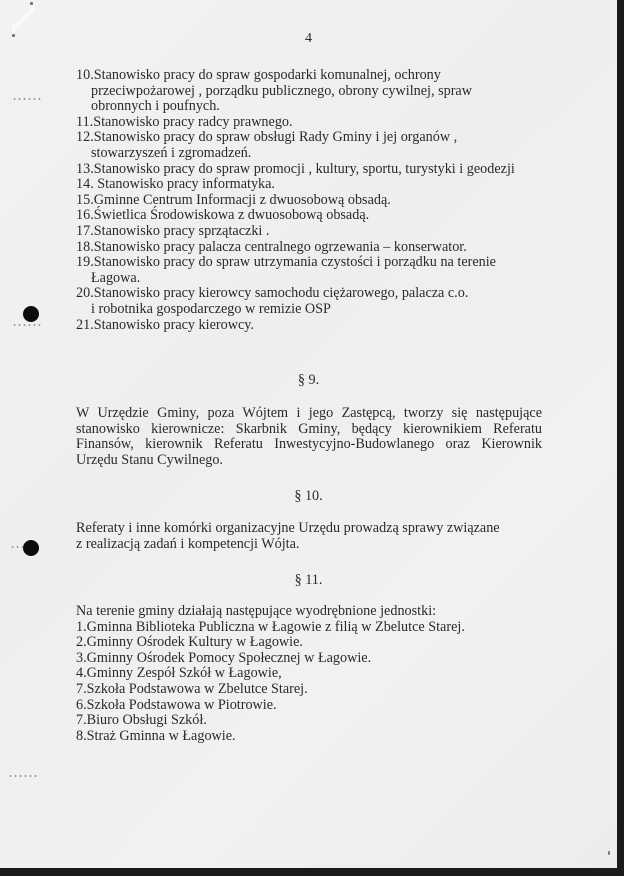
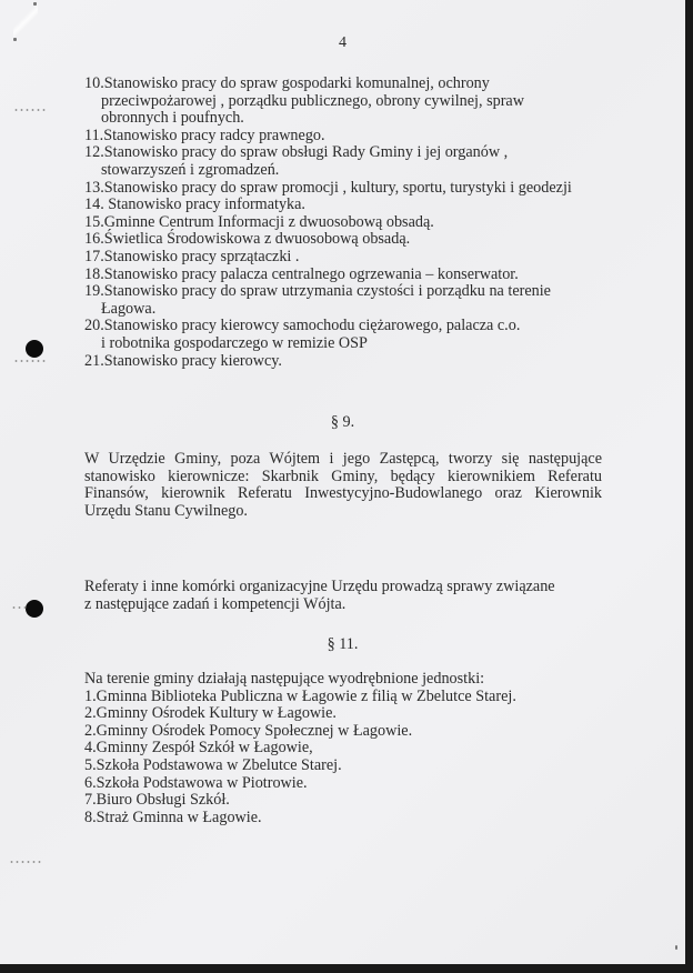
  4
  10.Stanowisko pracy do spraw gospodarki komunalnej, ochrony
  przeciwpożarowej , porządku publicznego, obrony cywilnej, spraw
  obronnych i poufnych.
  11.Stanowisko pracy radcy prawnego.
  12.Stanowisko pracy do spraw obsługi Rady Gminy i jej organów ,
  stowarzyszeń i zgromadzeń.
  13.Stanowisko pracy do spraw promocji , kultury, sportu, turystyki i geodezji
  14. Stanowisko pracy informatyka.
  15.Gminne Centrum Informacji z dwuosobową obsadą.
  16.Świetlica Środowiskowa z dwuosobową obsadą.
  17.Stanowisko pracy sprzątaczki .
  18.Stanowisko pracy palacza centralnego ogrzewania – konserwator.
  19.Stanowisko pracy do spraw utrzymania czystości i porządku na terenie
  Łagowa.
  20.Stanowisko pracy kierowcy samochodu ciężarowego, palacza c.o.
  i robotnika gospodarczego w remizie OSP
  21.Stanowisko pracy kierowcy.
  § 9.
  W Urzędzie Gminy, poza Wójtem i jego Zastępcą, tworzy się następujące
  stanowisko kierownicze: Skarbnik Gminy, będący kierownikiem Referatu
  Finansów, kierownik Referatu Inwestycyjno-Budowlanego oraz Kierownik
  Urzędu Stanu Cywilnego.
- § 10.
  Referaty i inne komórki organizacyjne Urzędu prowadzą sprawy związane
- z realizacją zadań i kompetencji Wójta.
+ z następujące zadań i kompetencji Wójta.
  § 11.
  Na terenie gminy działają następujące wyodrębnione jednostki:
  1.Gminna Biblioteka Publiczna w Łagowie z filią w Zbelutce Starej.
  2.Gminny Ośrodek Kultury w Łagowie.
- 3.Gminny Ośrodek Pomocy Społecznej w Łagowie.
+ 2.Gminny Ośrodek Pomocy Społecznej w Łagowie.
  4.Gminny Zespół Szkół w Łagowie,
- 7.Szkoła Podstawowa w Zbelutce Starej.
+ 5.Szkoła Podstawowa w Zbelutce Starej.
  6.Szkoła Podstawowa w Piotrowie.
  7.Biuro Obsługi Szkół.
  8.Straż Gminna w Łagowie.
